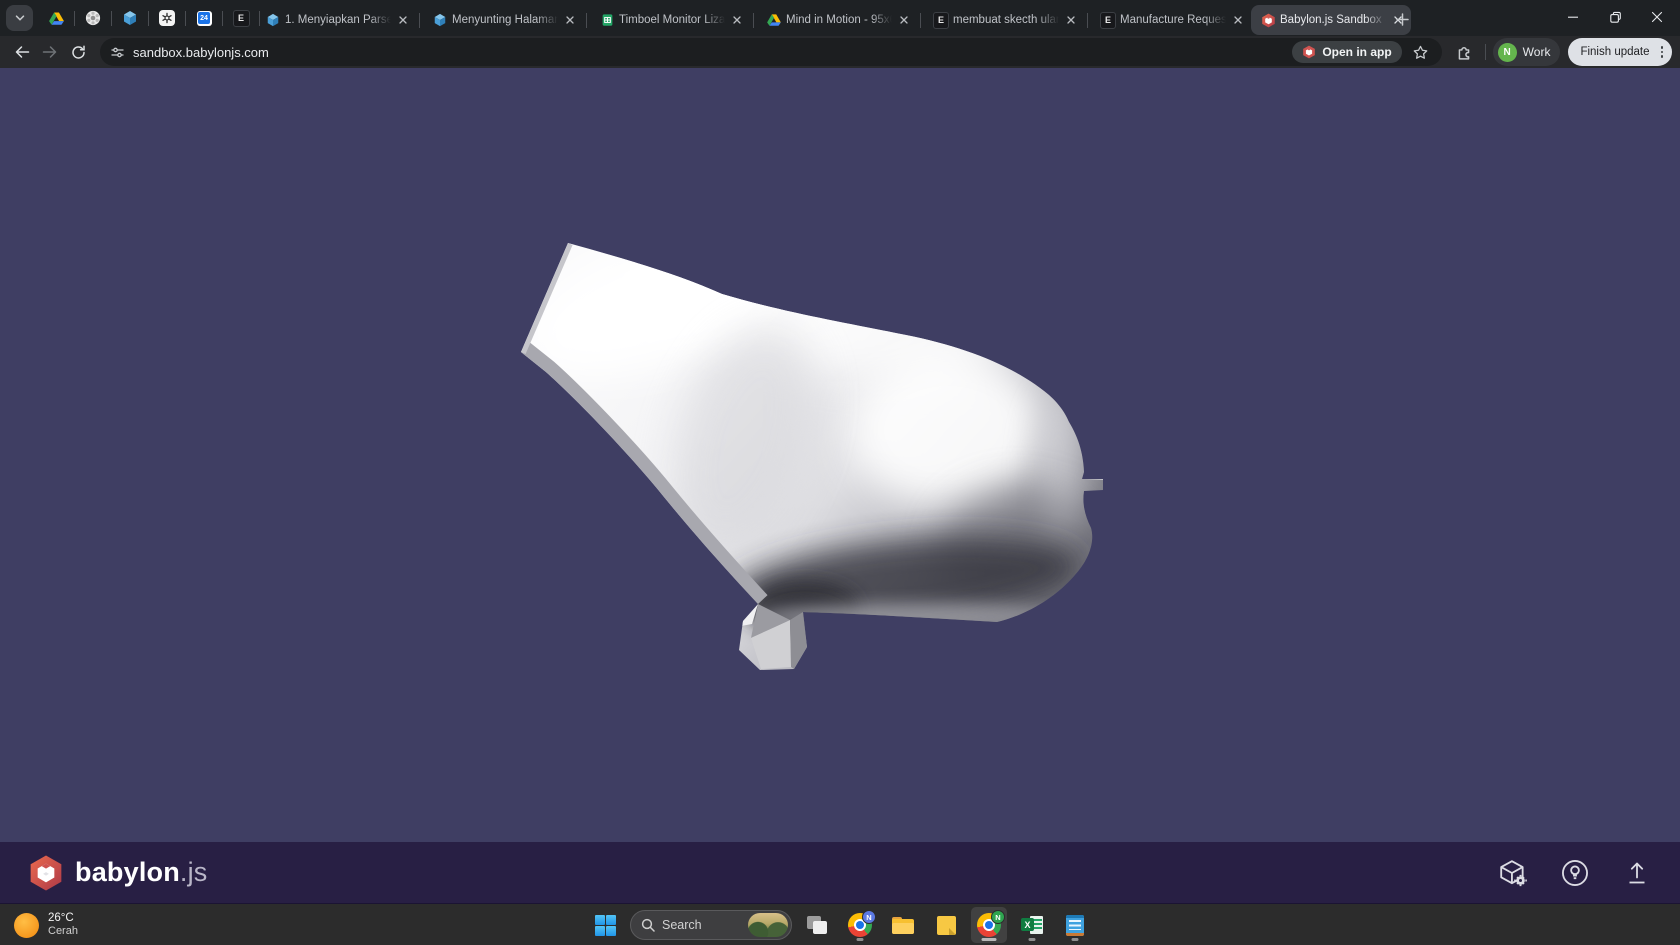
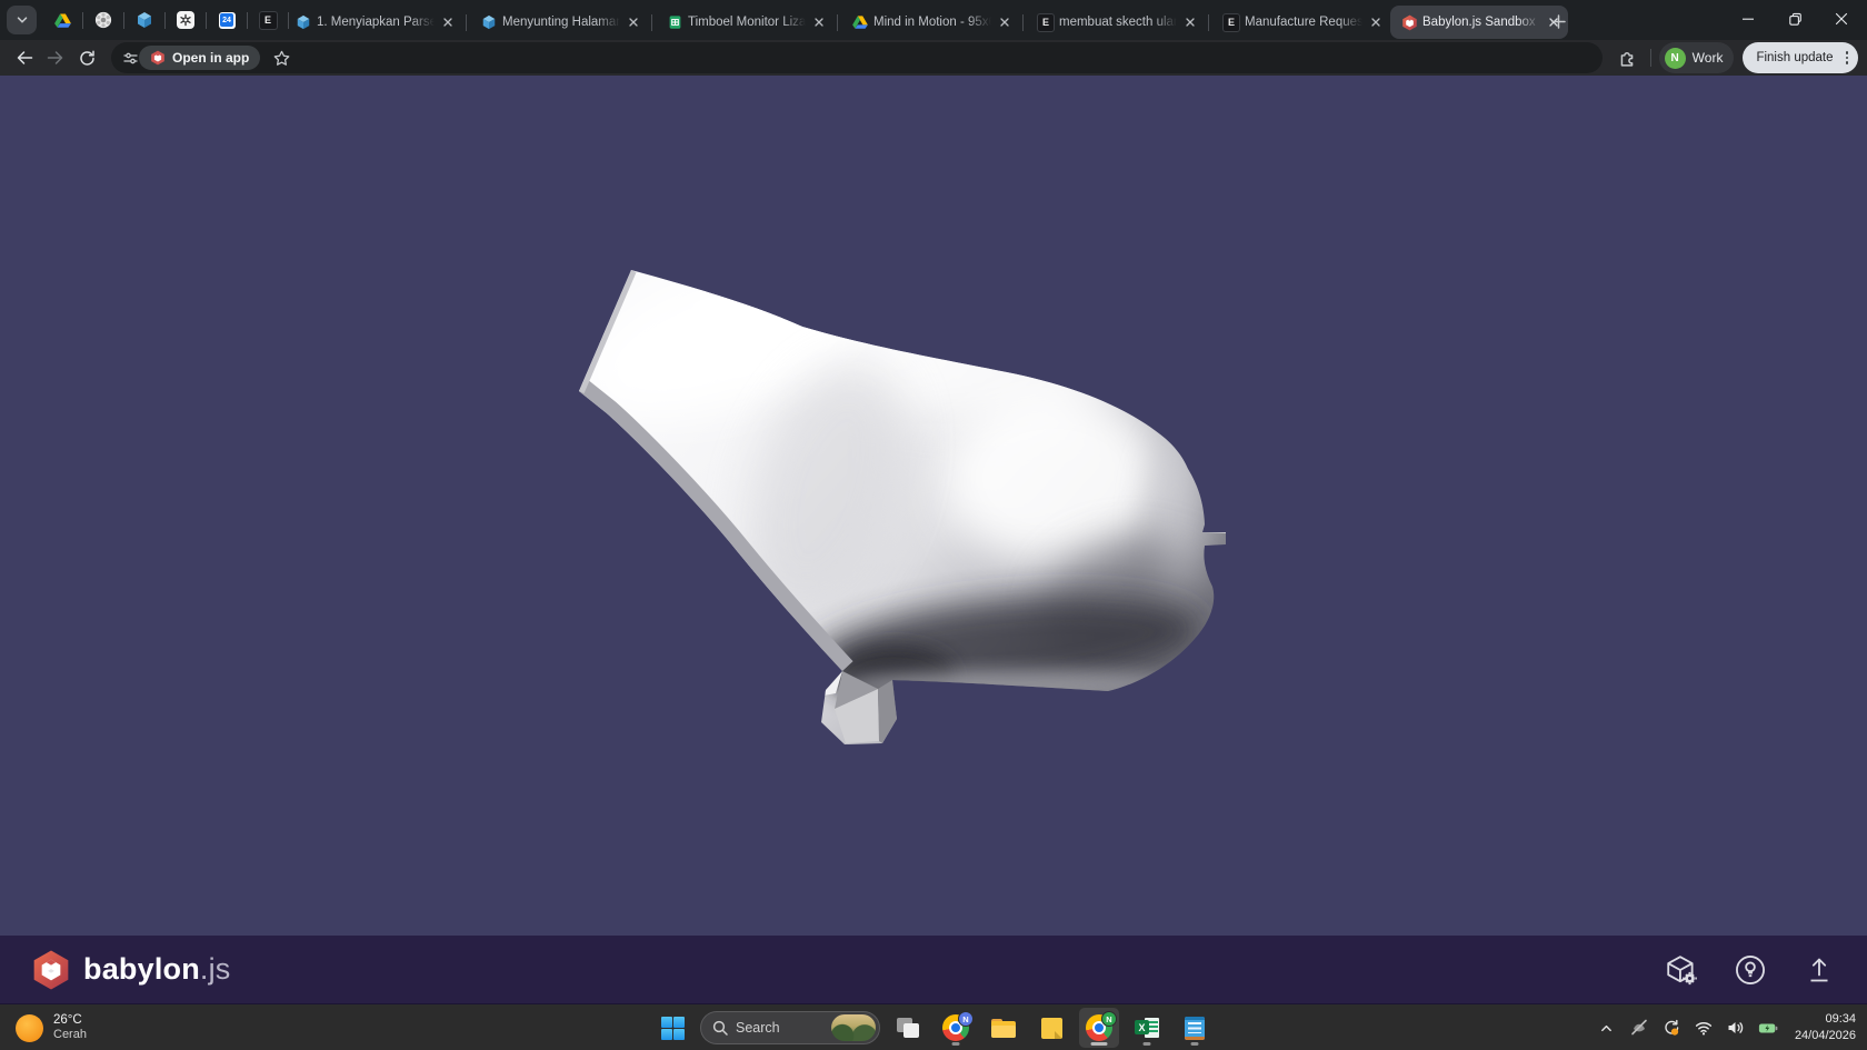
  E
  1. Menyiapkan Parse
  Menyunting Halaman
  Timboel Monitor Liza
  Mind in Motion - 95x
  E
  membuat skecth ula
  E
  Manufacture Reques
  Babylon.js Sandbox
- sandbox.babylonjs.com
  Open in app
  N
  Work
  Finish update
  babylon.js
  26°C
  Cerah
  Search
  N
  N
  X
+ 09:34
+ 24/04/2026
